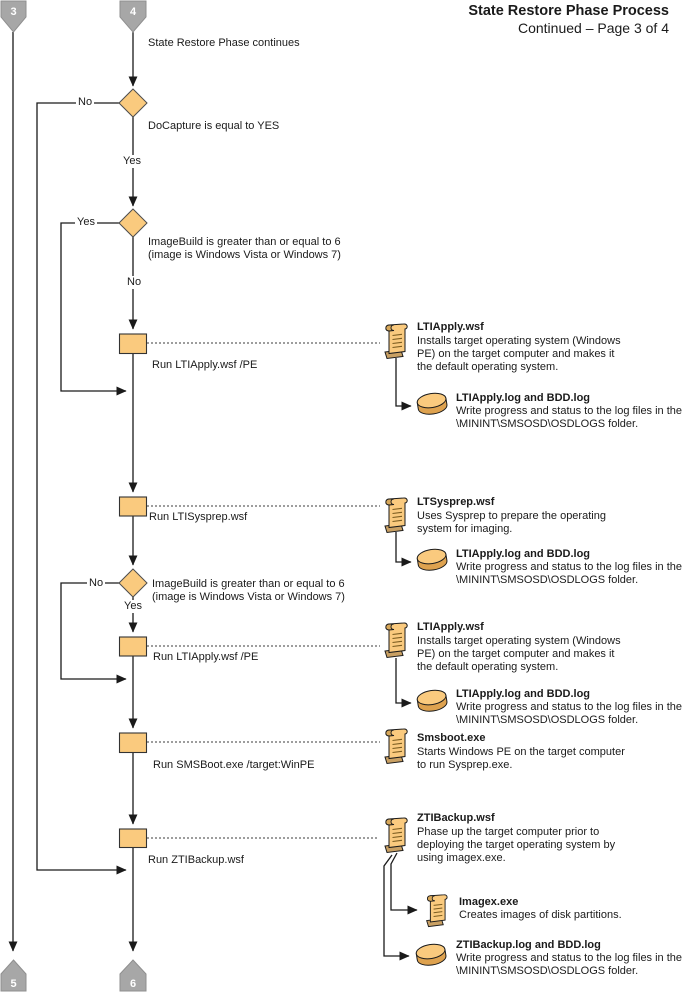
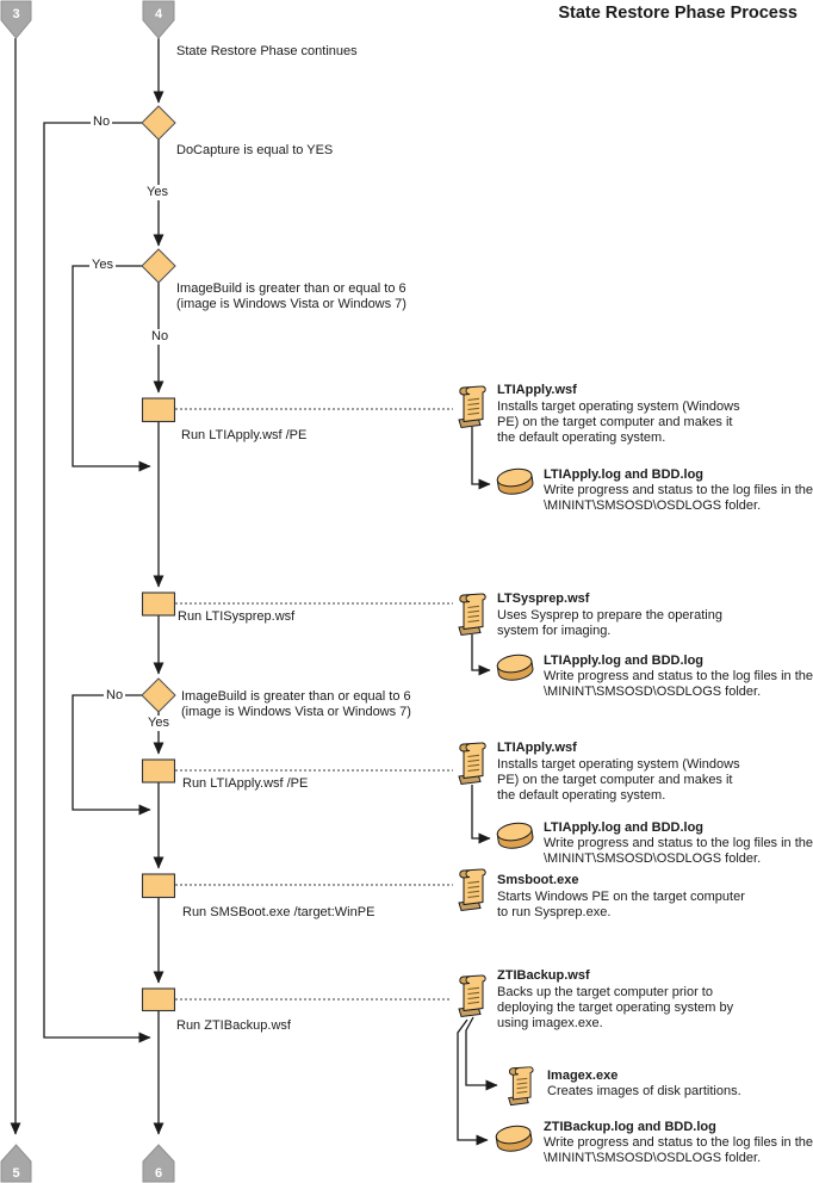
  3
  4
  5
  6
  State Restore Phase Process
- Continued – Page 3 of 4
  State Restore Phase continues
  No
  DoCapture is equal to YES
  Yes
  Yes
  ImageBuild is greater than or equal to 6
  (image is Windows Vista or Windows 7)
  No
  Run LTIApply.wsf /PE
  Run LTISysprep.wsf
  No
  ImageBuild is greater than or equal to 6
  (image is Windows Vista or Windows 7)
  Yes
  Run LTIApply.wsf /PE
  Run SMSBoot.exe /target:WinPE
  Run ZTIBackup.wsf
  LTIApply.wsf
  Installs target operating system (Windows
  PE) on the target computer and makes it
  the default operating system.
  LTIApply.log and BDD.log
  Write progress and status to the log files in the
  \MININT\SMSOSD\OSDLOGS folder.
  LTSysprep.wsf
  Uses Sysprep to prepare the operating
  system for imaging.
  LTIApply.log and BDD.log
  Write progress and status to the log files in the
  \MININT\SMSOSD\OSDLOGS folder.
  LTIApply.wsf
  Installs target operating system (Windows
  PE) on the target computer and makes it
  the default operating system.
  LTIApply.log and BDD.log
  Write progress and status to the log files in the
  \MININT\SMSOSD\OSDLOGS folder.
  Smsboot.exe
  Starts Windows PE on the target computer
  to run Sysprep.exe.
  ZTIBackup.wsf
- Phase up the target computer prior to
+ Backs up the target computer prior to
  deploying the target operating system by
  using imagex.exe.
  Imagex.exe
  Creates images of disk partitions.
  ZTIBackup.log and BDD.log
  Write progress and status to the log files in the
  \MININT\SMSOSD\OSDLOGS folder.
